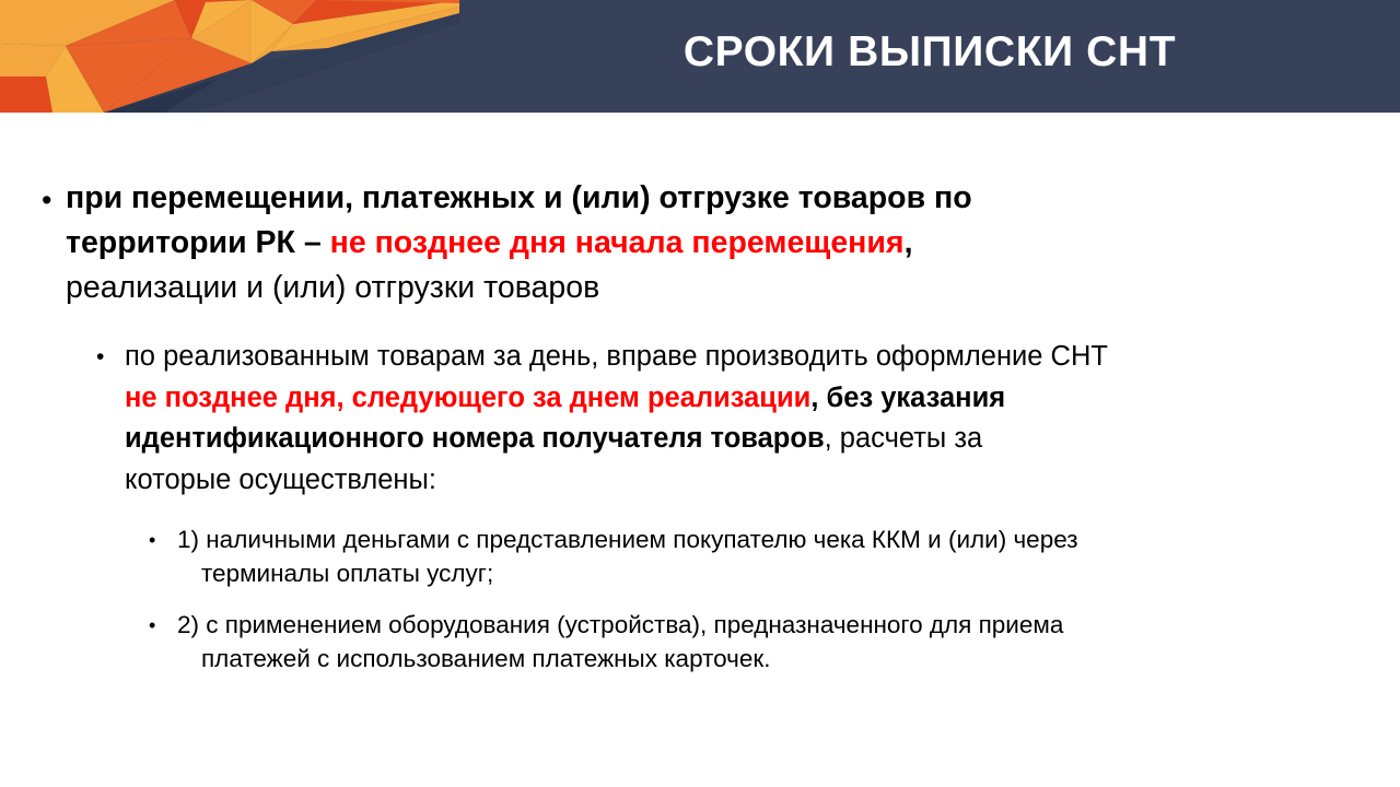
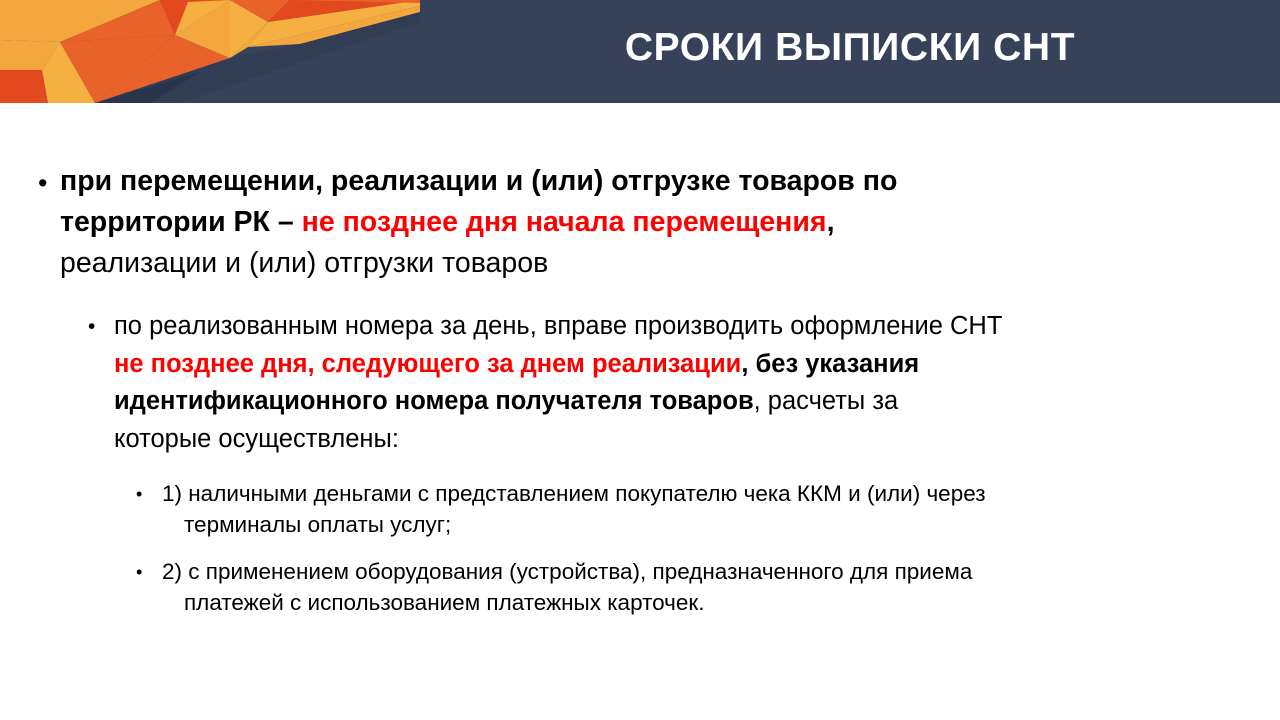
  СРОКИ ВЫПИСКИ СНТ
  •
- при перемещении, платежных и (или) отгрузке товаров по
+ при перемещении, реализации и (или) отгрузке товаров по
  территории РК – не позднее дня начала перемещения,
  реализации и (или) отгрузки товаров
  •
- по реализованным товарам за день, вправе производить оформление СНТ
+ по реализованным номера за день, вправе производить оформление СНТ
  не позднее дня, следующего за днем реализации, без указания
  идентификационного номера получателя товаров, расчеты за
  которые осуществлены:
  •
  1) наличными деньгами с представлением покупателю чека ККМ и (или) через
  терминалы оплаты услуг;
  •
  2) с применением оборудования (устройства), предназначенного для приема
  платежей с использованием платежных карточек.
